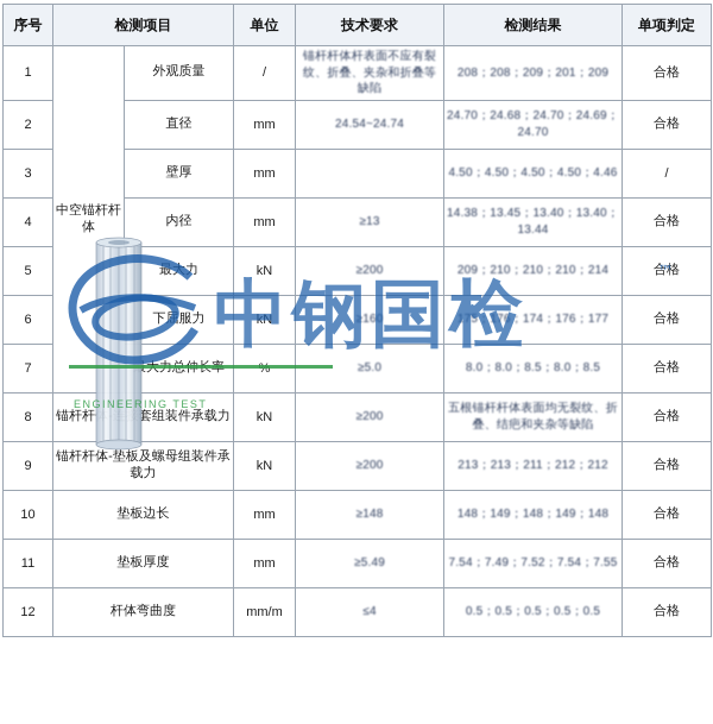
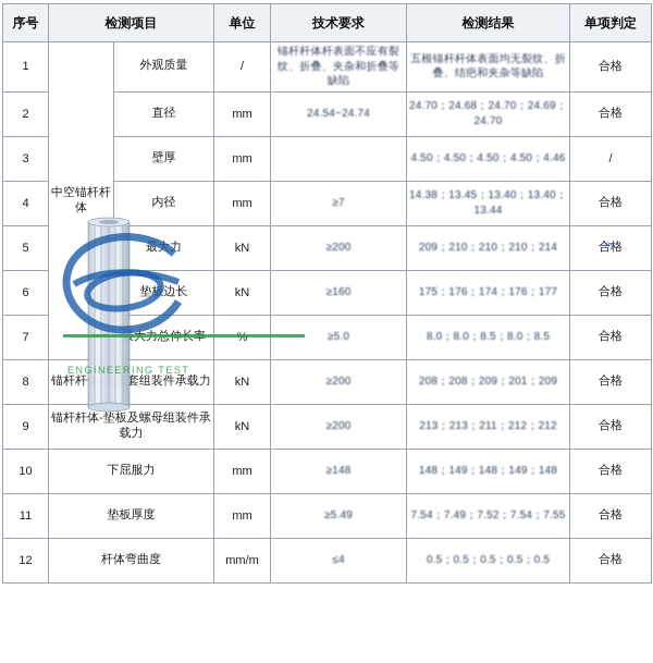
  序号	检测项目	单位	技术要求	检测结果	单项判定
- 1	中空锚杆杆体	外观质量	/	锚杆杆体杆表面不应有裂纹、折叠、夹杂和折叠等缺陷	208；208；209；201；209	合格
+ 1	中空锚杆杆体	外观质量	/	锚杆杆体杆表面不应有裂纹、折叠、夹杂和折叠等缺陷	五根锚杆杆体表面均无裂纹、折叠、结疤和夹杂等缺陷	合格
  2	直径	mm	24.54~24.74	24.70；24.68；24.70；24.69；24.70	合格
  3	壁厚	mm		4.50；4.50；4.50；4.50；4.46	/
- 4	内径	mm	≥13	14.38；13.45；13.40；13.40；13.44	合格
+ 4	内径	mm	≥7	14.38；13.45；13.40；13.40；13.44	合格
  5	最大力	kN	≥200	209；210；210；210；214	合格
- 6	下屈服力	kN	≥160	175；176；174；176；177	合格
+ 6	垫板边长	kN	≥160	175；176；174；176；177	合格
  7	大力总伸长率	%	≥5.0	8.0；8.0；8.5；8.0；8.5	合格
- 8	锚杆杆套组装件承载力	kN	≥200	五根锚杆杆体表面均无裂纹、折叠、结疤和夹杂等缺陷	合格
+ 8	锚杆杆套组装件承载力	kN	≥200	208；208；209；201；209	合格
  9	锚杆杆体-垫板及螺母组装件承载力	kN	≥200	213；213；211；212；212	合格
- 10	垫板边长	mm	≥148	148；149；148；149；148	合格
+ 10	下屈服力	mm	≥148	148；149；148；149；148	合格
  11	垫板厚度	mm	≥5.49	7.54；7.49；7.52；7.54；7.55	合格
  12	杆体弯曲度	mm/m	≤4	0.5；0.5；0.5；0.5；0.5	合格
- 中钢国检
  ™
  ENGINEERING TEST
